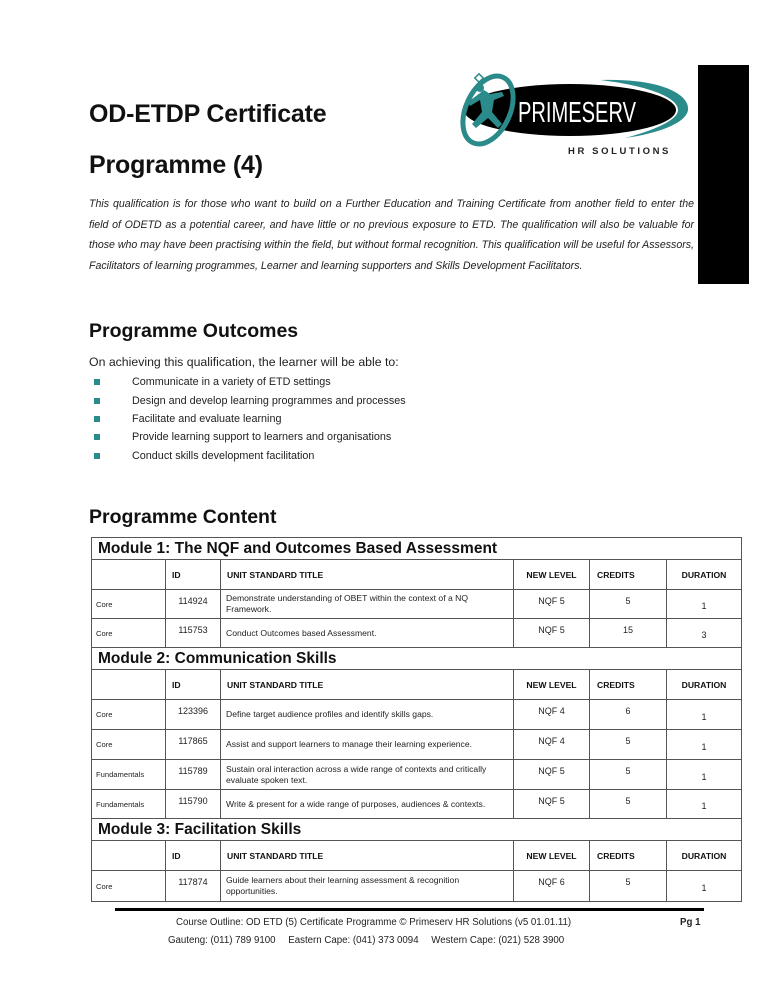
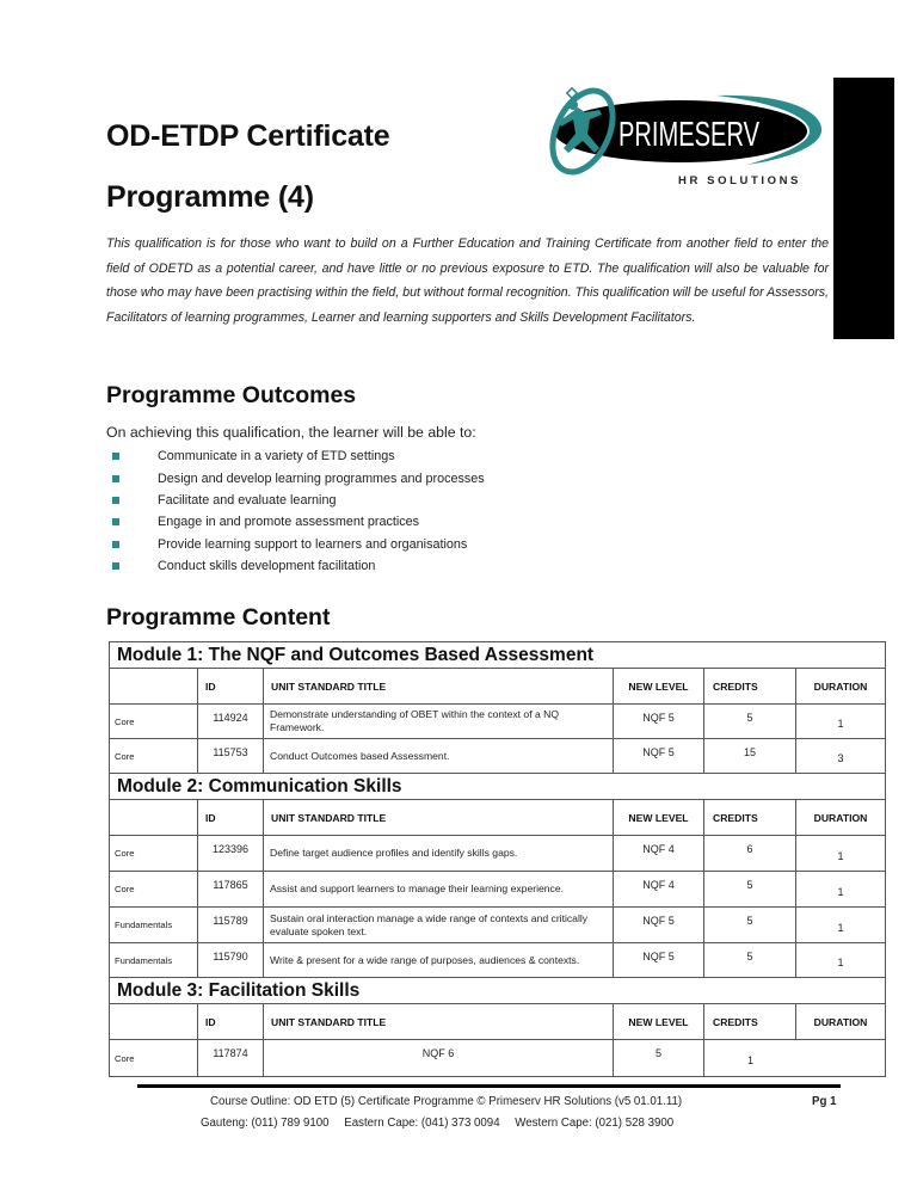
  OD-ETDP Certificate
  Programme (4)
  PRIMESERV
  HR SOLUTIONS
  This qualification is for those who want to build on a Further Education and Training Certificate from another field to enter the field of ODETD as a potential career, and have little or no previous exposure to ETD. The qualification will also be valuable for those who may have been practising within the field, but without formal recognition. This qualification will be useful for Assessors, Facilitators of learning programmes, Learner and learning supporters and Skills Development Facilitators.
  Programme Outcomes
  On achieving this qualification, the learner will be able to:
  Communicate in a variety of ETD settings
  Design and develop learning programmes and processes
  Facilitate and evaluate learning
+ Engage in and promote assessment practices
  Provide learning support to learners and organisations
  Conduct skills development facilitation
  Programme Content
  Module 1: The NQF and Outcomes Based Assessment
  ID
  UNIT STANDARD TITLE
  NEW LEVEL
  CREDITS
  DURATION
  Core
  114924
  Demonstrate understanding of OBET within the context of a NQ Framework.
  NQF 5
  5
  1
  Core
  115753
  Conduct Outcomes based Assessment.
  NQF 5
  15
  3
  Module 2: Communication Skills
  ID
  UNIT STANDARD TITLE
  NEW LEVEL
  CREDITS
  DURATION
  Core
  123396
  Define target audience profiles and identify skills gaps.
  NQF 4
  6
  1
  Core
  117865
  Assist and support learners to manage their learning experience.
  NQF 4
  5
  1
  Fundamentals
  115789
- Sustain oral interaction across a wide range of contexts and critically evaluate spoken text.
+ Sustain oral interaction manage a wide range of contexts and critically evaluate spoken text.
  NQF 5
  5
  1
  Fundamentals
  115790
  Write & present for a wide range of purposes, audiences & contexts.
  NQF 5
  5
  1
  Module 3: Facilitation Skills
  ID
  UNIT STANDARD TITLE
  NEW LEVEL
  CREDITS
  DURATION
  Core
  117874
- Guide learners about their learning assessment & recognition opportunities.
  NQF 6
  5
  1
  Course Outline: OD ETD (5) Certificate Programme © Primeserv HR Solutions (v5 01.01.11)
  Pg 1
  Gauteng: (011) 789 9100 Eastern Cape: (041) 373 0094 Western Cape: (021) 528 3900
